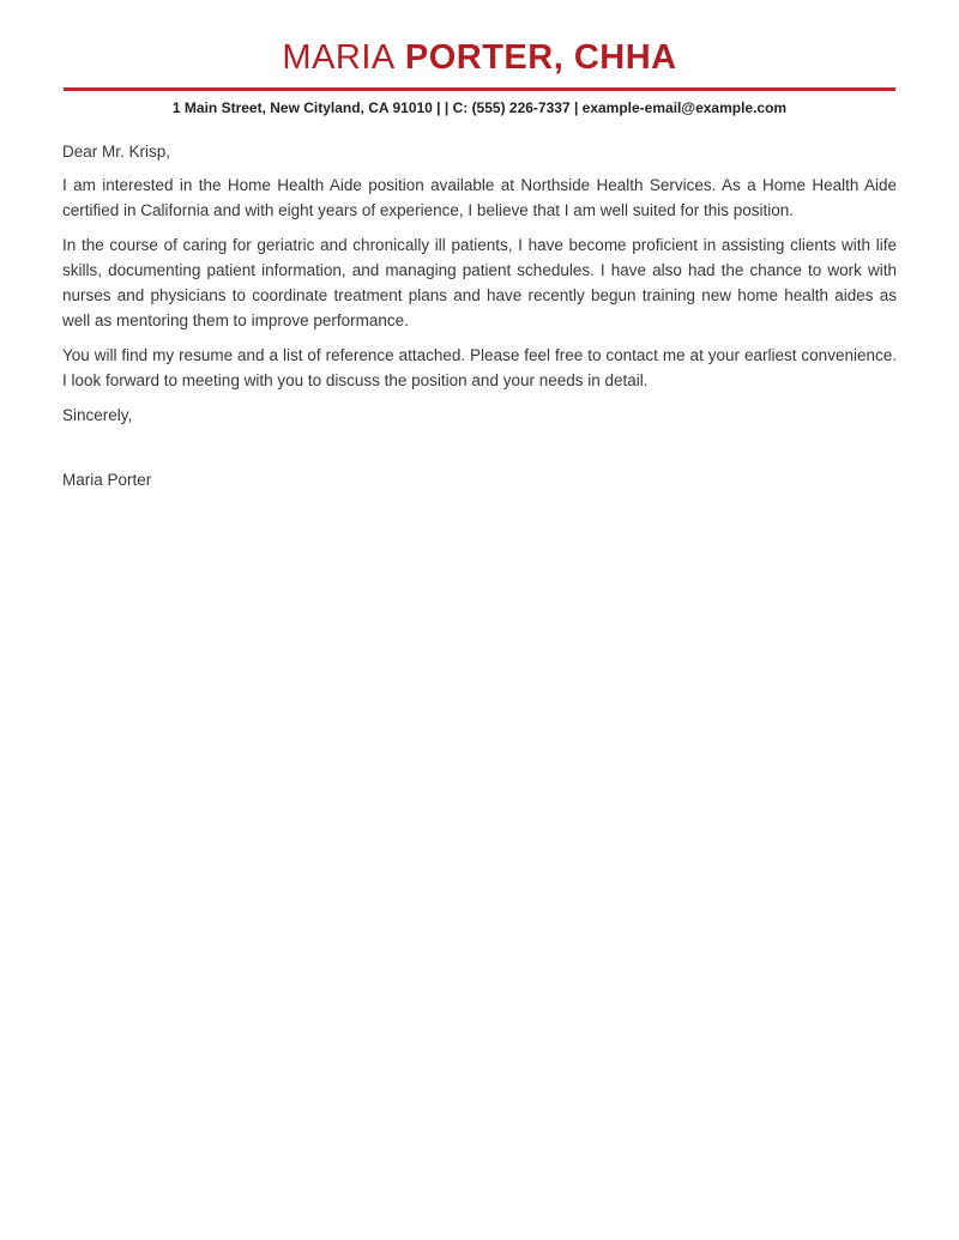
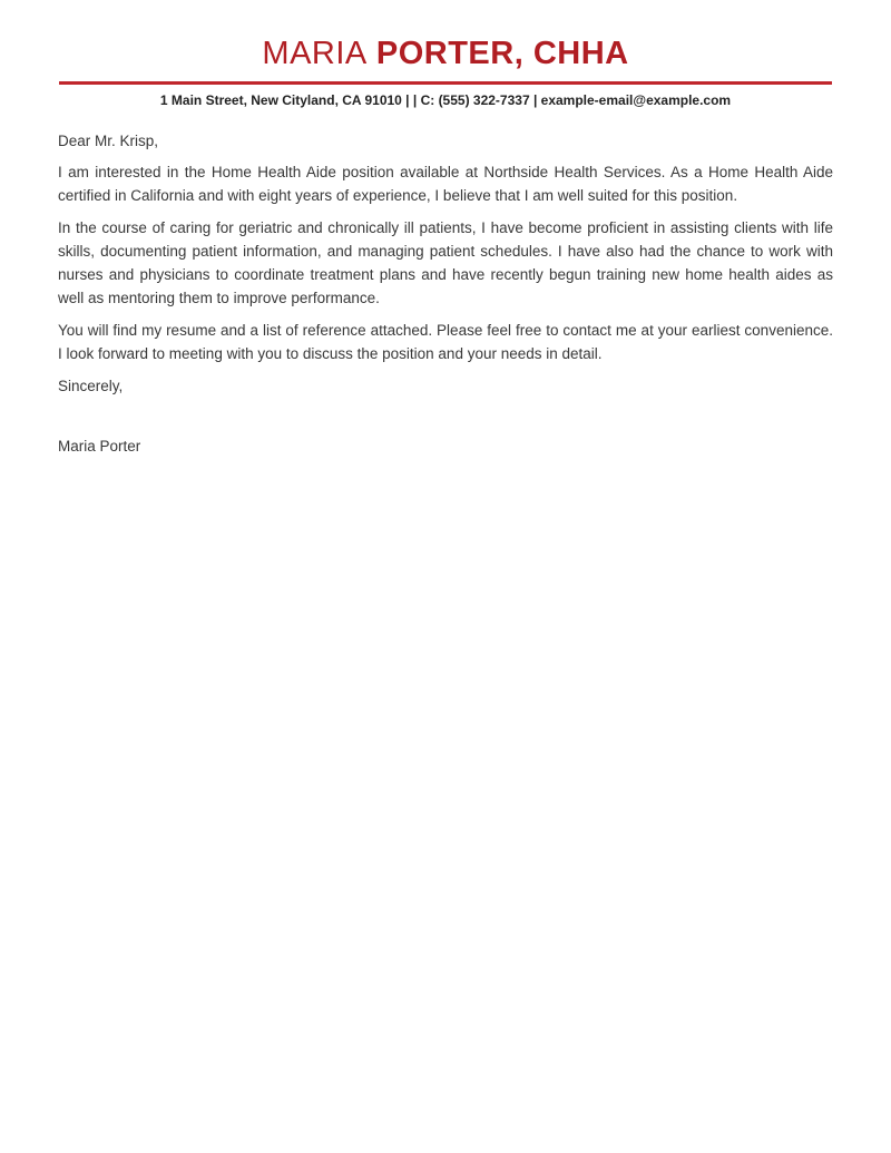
  MARIA PORTER, CHHA
- 1 Main Street, New Cityland, CA 91010 | | C: (555) 226-7337 | example-email@example.com
+ 1 Main Street, New Cityland, CA 91010 | | C: (555) 322-7337 | example-email@example.com
  Dear Mr. Krisp,
  I am interested in the Home Health Aide position available at Northside Health Services. As a Home Health Aide certified in California and with eight years of experience, I believe that I am well suited for this position.
  In the course of caring for geriatric and chronically ill patients, I have become proficient in assisting clients with life skills, documenting patient information, and managing patient schedules. I have also had the chance to work with nurses and physicians to coordinate treatment plans and have recently begun training new home health aides as well as mentoring them to improve performance.
  You will find my resume and a list of reference attached. Please feel free to contact me at your earliest convenience. I look forward to meeting with you to discuss the position and your needs in detail.
  Sincerely,
  Maria Porter
